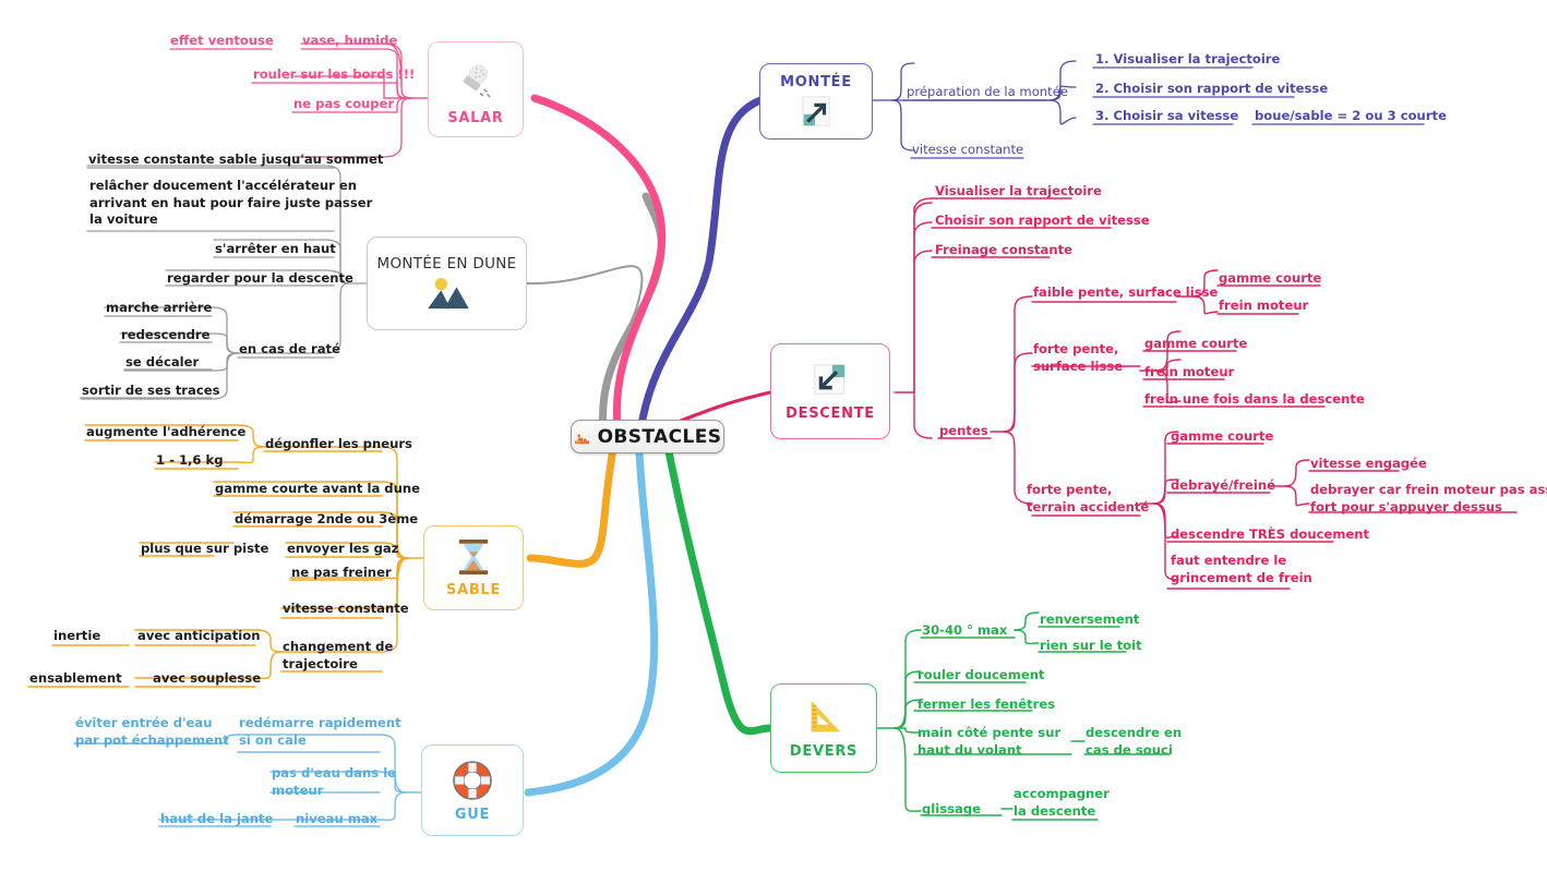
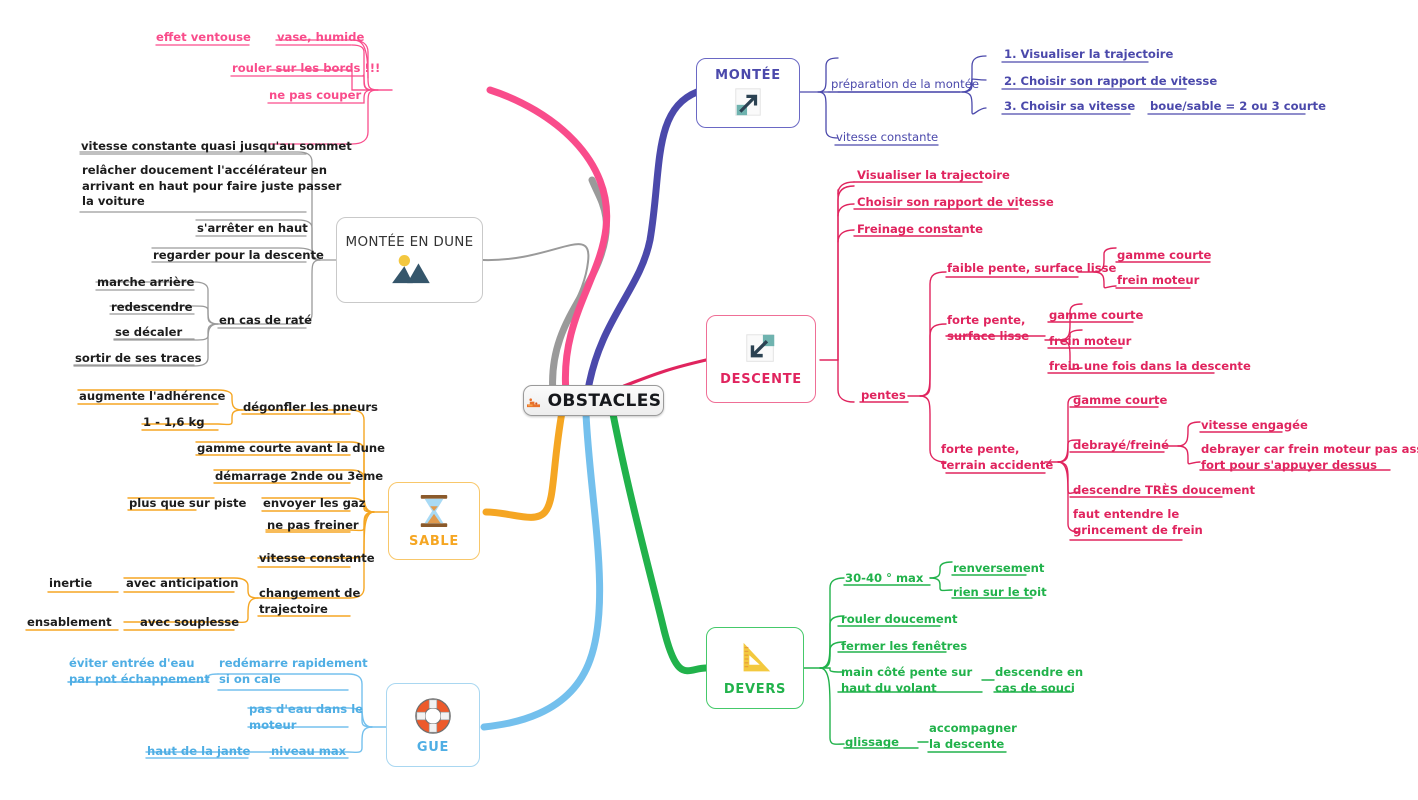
  OBSTACLES
- SALAR
  MONTÉE
  MONTÉE EN DUNE
  DESCENTE
  SABLE
  GUE
  DEVERS
  effet ventouse
  vase, humide
  rouler sur les bords !!!
  ne pas couper
  préparation de la montée
  1. Visualiser la trajectoire
  2. Choisir son rapport de vitesse
  3. Choisir sa vitesse
  boue/sable = 2 ou 3 courte
  vitesse constante
- vitesse constante sable jusqu'au sommet
+ vitesse constante quasi jusqu'au sommet
  relâcher doucement l'accélérateur en
  arrivant en haut pour faire juste passer
  la voiture
  s'arrêter en haut
  regarder pour la descente
  en cas de raté
  marche arrière
  redescendre
  se décaler
  sortir de ses traces
  Visualiser la trajectoire
  Choisir son rapport de vitesse
  Freinage constante
  pentes
  faible pente, surface lisse
  gamme courte
  frein moteur
  forte pente,
  surface lisse
  gamme courte
  frein moteur
  frein une fois dans la descente
  forte pente,
  terrain accidenté
  gamme courte
  debrayé/freiné
  vitesse engagée
  debrayer car frein moteur pas as
  fort pour s'appuyer dessus
  descendre TRÈS doucement
  faut entendre le
  grincement de frein
  dégonfler les pneurs
  augmente l'adhérence
  1 - 1,6 kg
  gamme courte avant la dune
  démarrage 2nde ou 3ème
  envoyer les gaz
  plus que sur piste
  ne pas freiner
  vitesse constante
  changement de
  trajectoire
  avec anticipation
  inertie
  avec souplesse
  ensablement
  redémarre rapidement
  si on cale
  éviter entrée d'eau
  par pot échappement
  pas d'eau dans le
  moteur
  niveau max
  haut de la jante
  30-40 ° max
  renversement
  rien sur le toit
  rouler doucement
  fermer les fenêtres
  main côté pente sur
  haut du volant
  descendre en
  cas de souci
  glissage
  accompagner
  la descente
